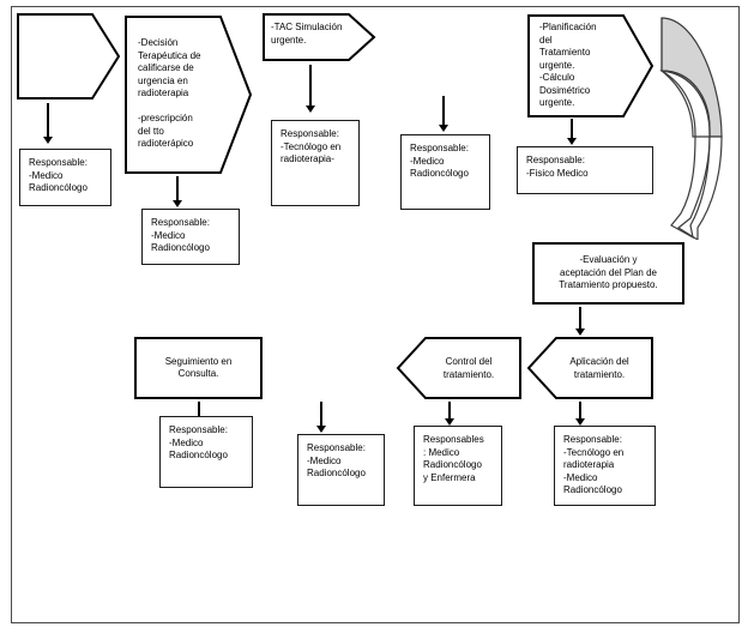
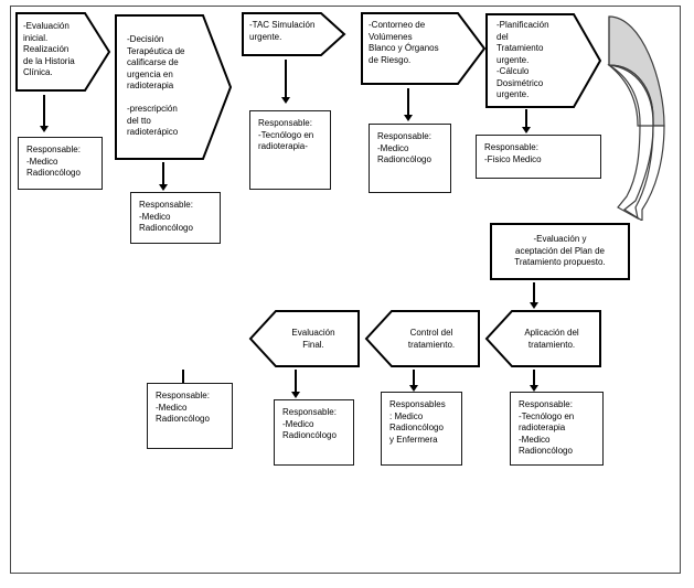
+ -Evaluación
+ inicial.
+ Realización
+ de la Historia
+ Clínica.
  Responsable:
  -Medico
  Radioncólogo
  -Decisión
  Terapéutica de
  calificarse de
  urgencia en
  radioterapia
  -prescripción
  del tto
  radioterápico
  Responsable:
  -Medico
  Radioncólogo
  -TAC Simulación
  urgente.
  Responsable:
  -Tecnólogo en
  radioterapia-
+ -Contorneo de
+ Volúmenes
+ Blanco y Órganos
+ de Riesgo.
  Responsable:
  -Medico
  Radioncólogo
  -Planificación
  del
  Tratamiento
  urgente.
  -Cálculo
  Dosimétrico
  urgente.
  Responsable:
  -Fisico Medico
  -Evaluación y
  aceptación del Plan de
  Tratamiento propuesto.
  Aplicación del
  tratamiento.
  Responsable:
  -Tecnólogo en
  radioterapia
  -Medico
  Radioncólogo
  Control del
  tratamiento.
  Responsables
  : Medico
  Radioncólogo
  y Enfermera
+ Evaluación
+ Final.
  Responsable:
  -Medico
  Radioncólogo
- Seguimiento en
- Consulta.
  Responsable:
  -Medico
  Radioncólogo
